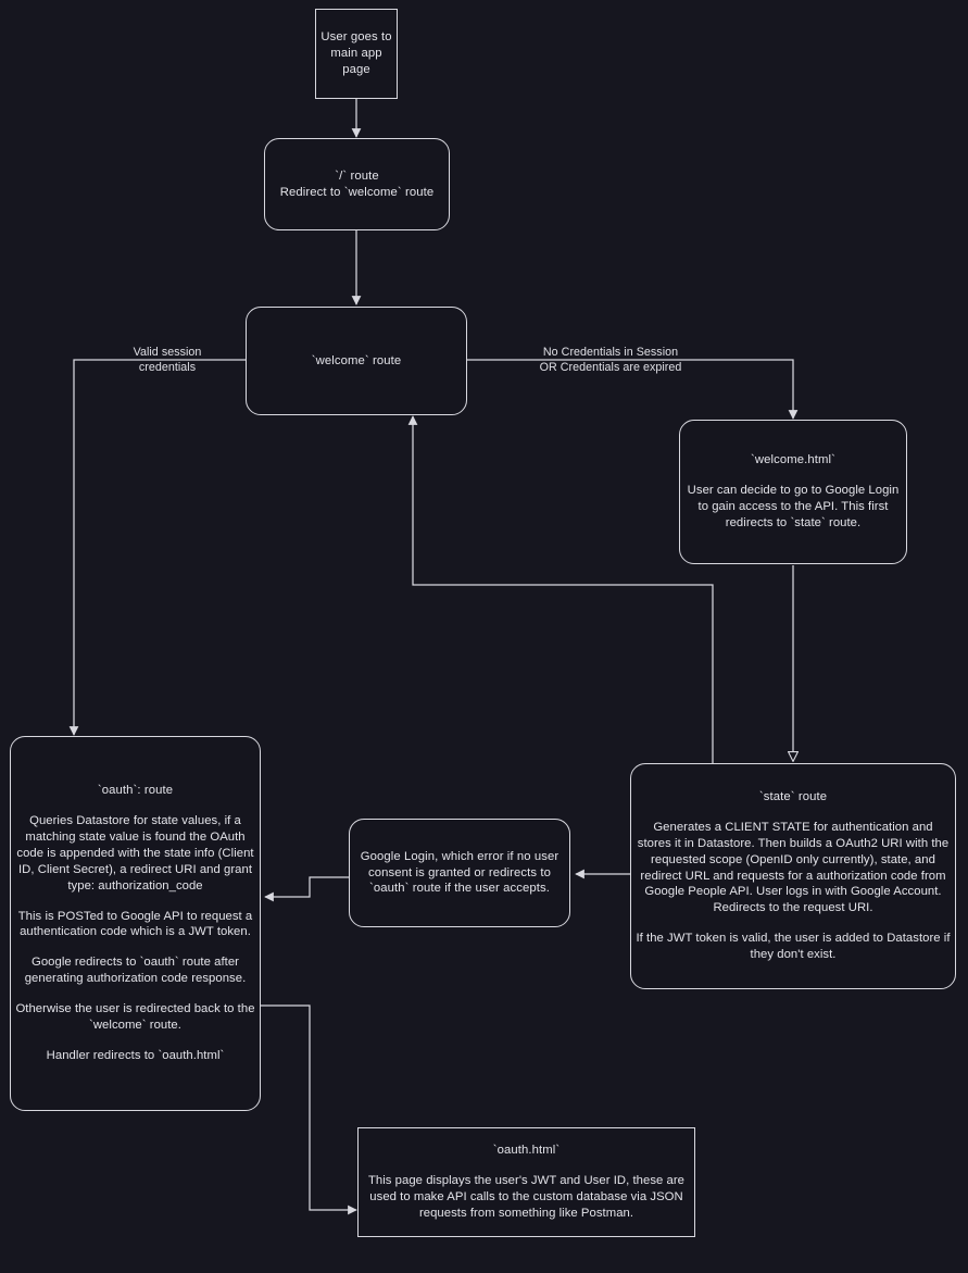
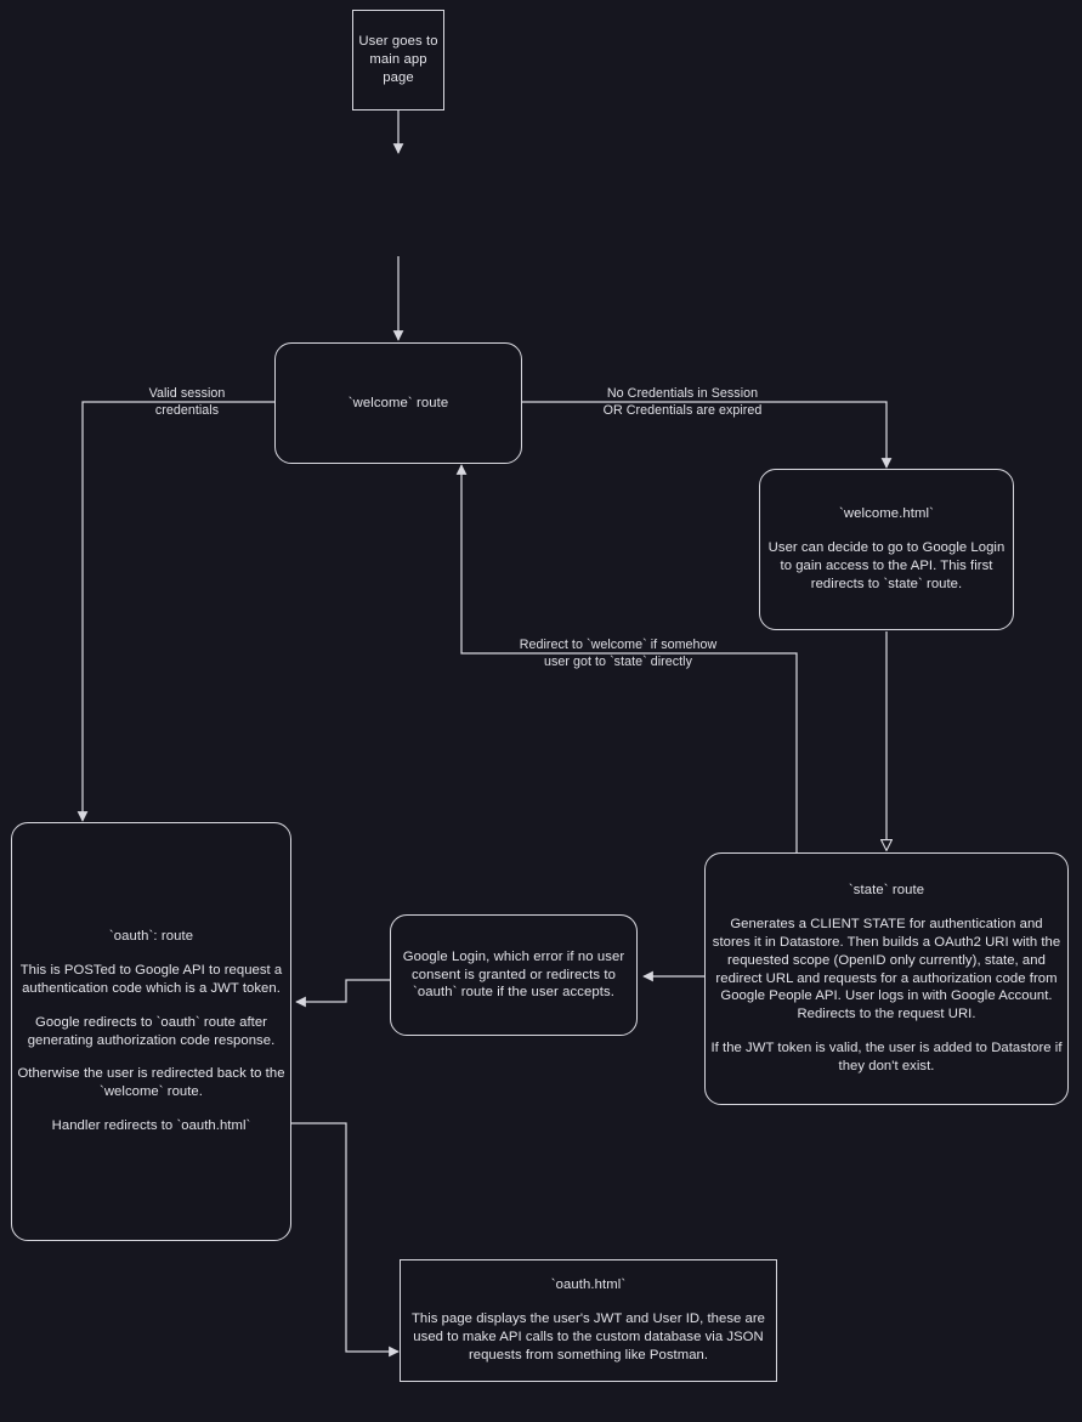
  User goes to
  main app
  page
- `/` route
- Redirect to `welcome` route
  `welcome` route
  `welcome.html`
  User can decide to go to Google Login to gain access to the API. This first redirects to `state` route.
  `state` route
  Generates a CLIENT STATE for authentication and stores it in Datastore. Then builds a OAuth2 URI with the requested scope (OpenID only currently), state, and redirect URL and requests for a authorization code from Google People API. User logs in with Google Account. Redirects to the request URI.
  If the JWT token is valid, the user is added to Datastore if they don't exist.
  Google Login, which error if no user consent is granted or redirects to `oauth` route if the user accepts.
  `oauth`: route
- Queries Datastore for state values, if a matching state value is found the OAuth code is appended with the state info (Client ID, Client Secret), a redirect URI and grant type: authorization_code
  This is POSTed to Google API to request a authentication code which is a JWT token.
  Google redirects to `oauth` route after generating authorization code response.
  Otherwise the user is redirected back to the `welcome` route.
  Handler redirects to `oauth.html`
  `oauth.html`
  This page displays the user's JWT and User ID, these are used to make API calls to the custom database via JSON requests from something like Postman.
  Valid session
  credentials
  No Credentials in Session
  OR Credentials are expired
+ Redirect to `welcome` if somehow
+ user got to `state` directly
